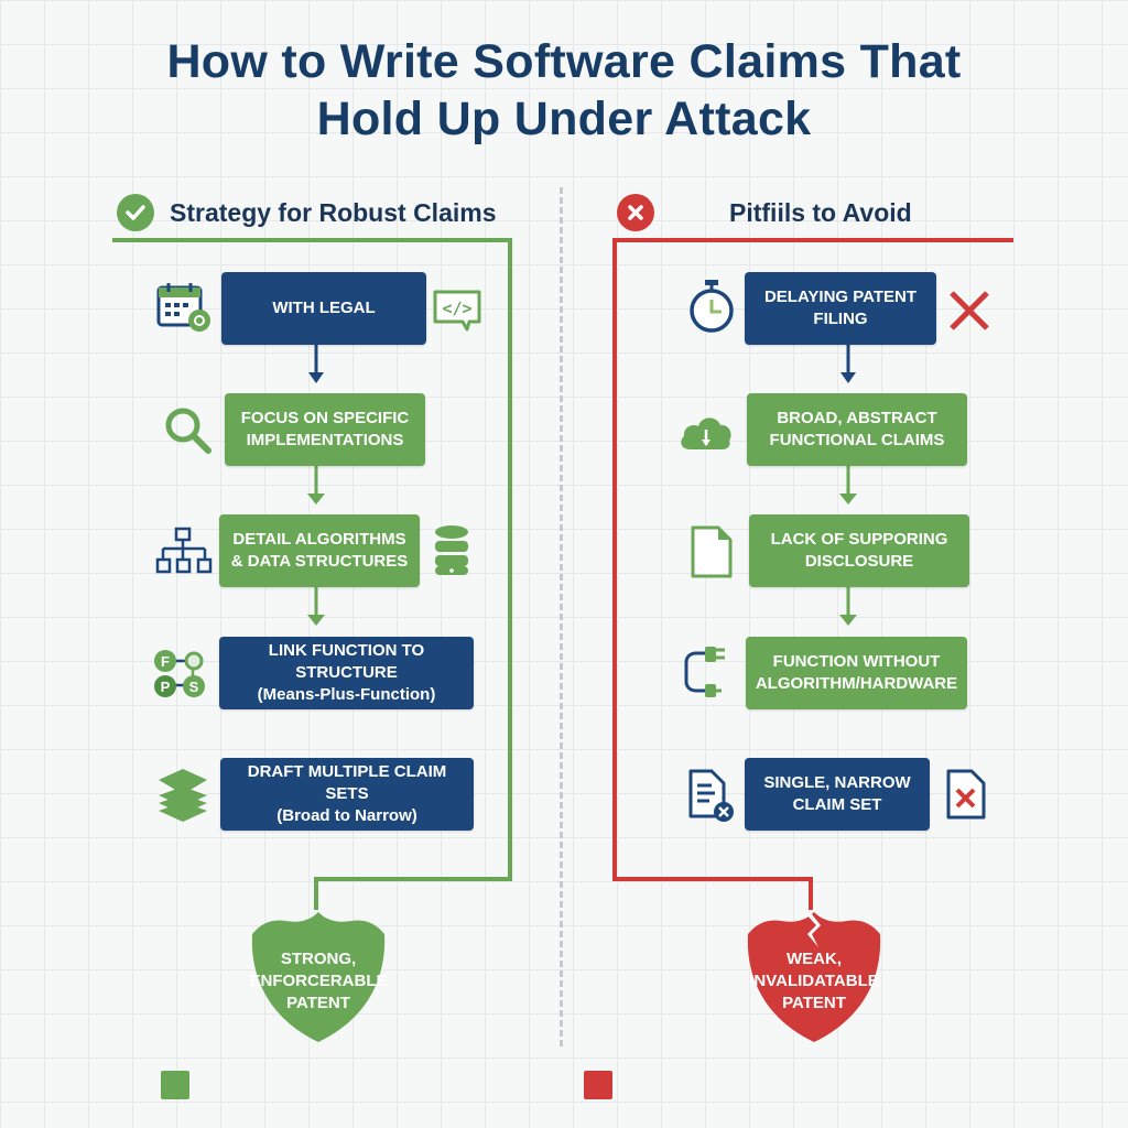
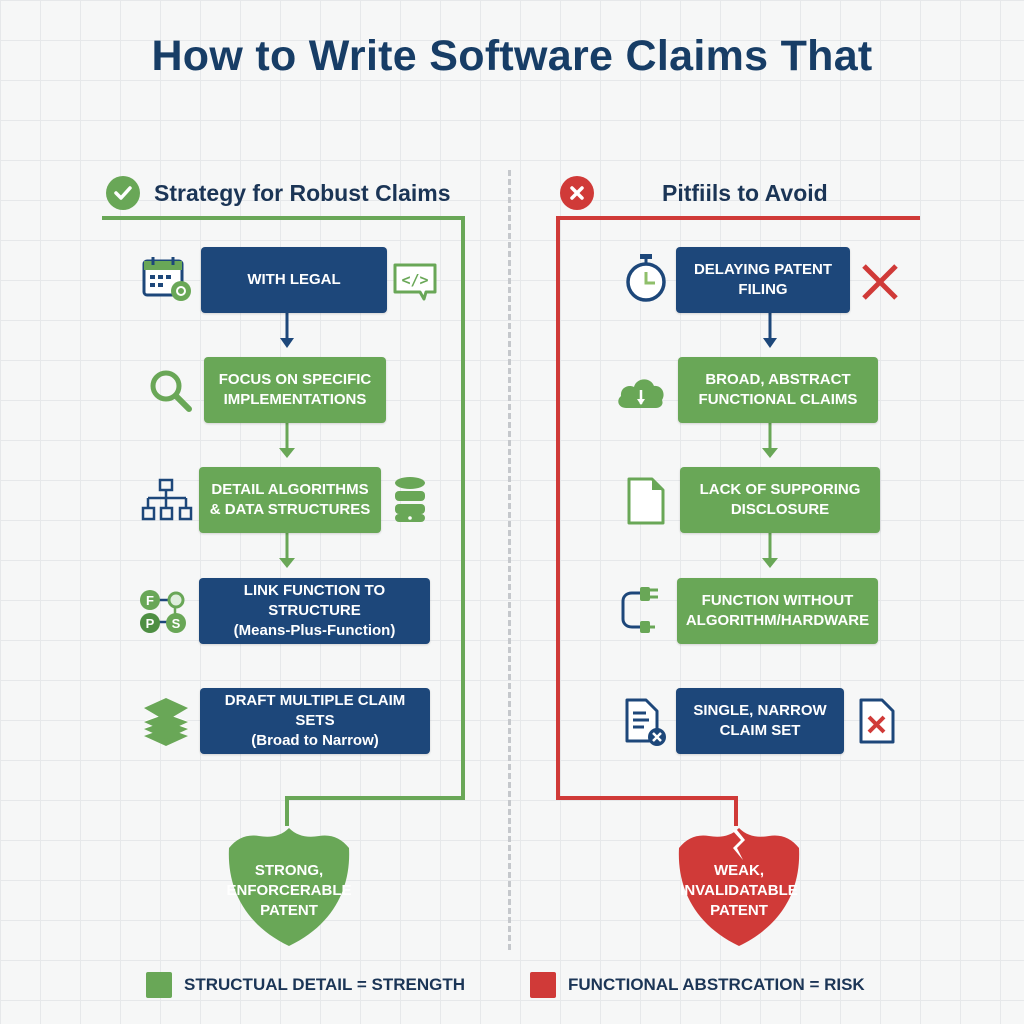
  How to Write Software Claims That
- Hold Up Under Attack
  Strategy for Robust Claims
  Pitfiils to Avoid
  WITH LEGAL
  FOCUS ON SPECIFIC
  IMPLEMENTATIONS
  DETAIL ALGORITHMS
  & DATA STRUCTURES
  LINK FUNCTION TO STRUCTURE
  (Means-Plus-Function)
  DRAFT MULTIPLE CLAIM SETS
  (Broad to Narrow)
  </>
  F
  P
  S
  DELAYING PATENT
  FILING
  BROAD, ABSTRACT
  FUNCTIONAL CLAIMS
  LACK OF SUPPORING
  DISCLOSURE
  FUNCTION WITHOUT
  ALGORITHM/HARDWARE
  SINGLE, NARROW
  CLAIM SET
  STRONG,
  ENFORCERABLE
  PATENT
  WEAK,
  INVALIDATABLE
  PATENT
+ STRUCTUAL DETAIL = STRENGTH
+ FUNCTIONAL ABSTRCATION = RISK
